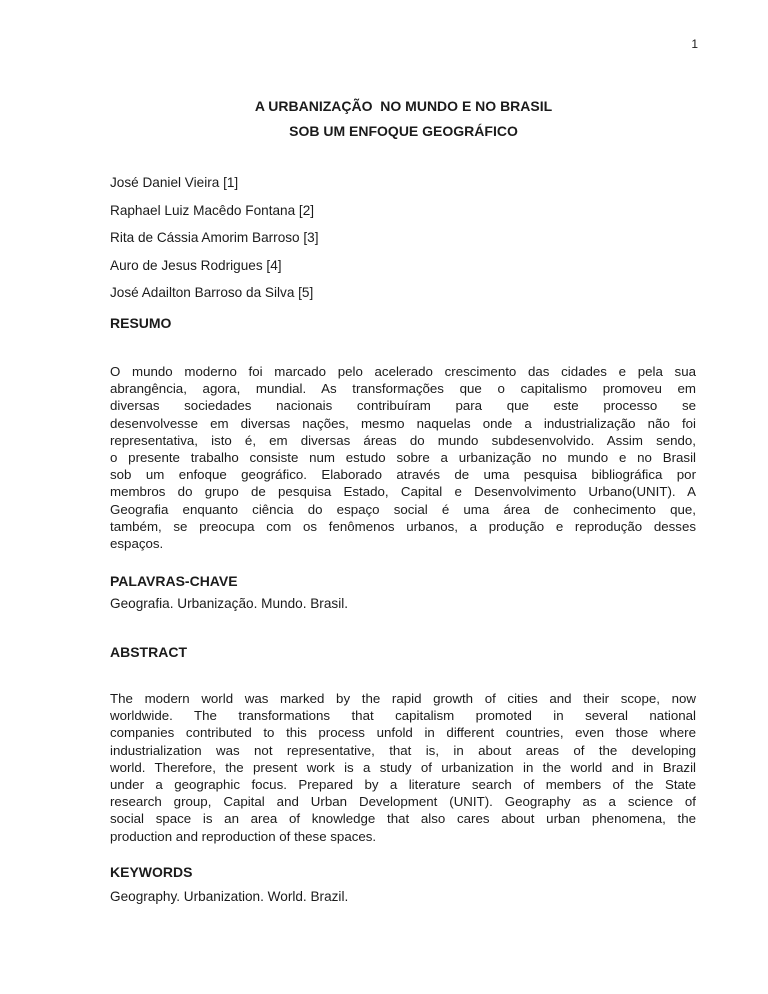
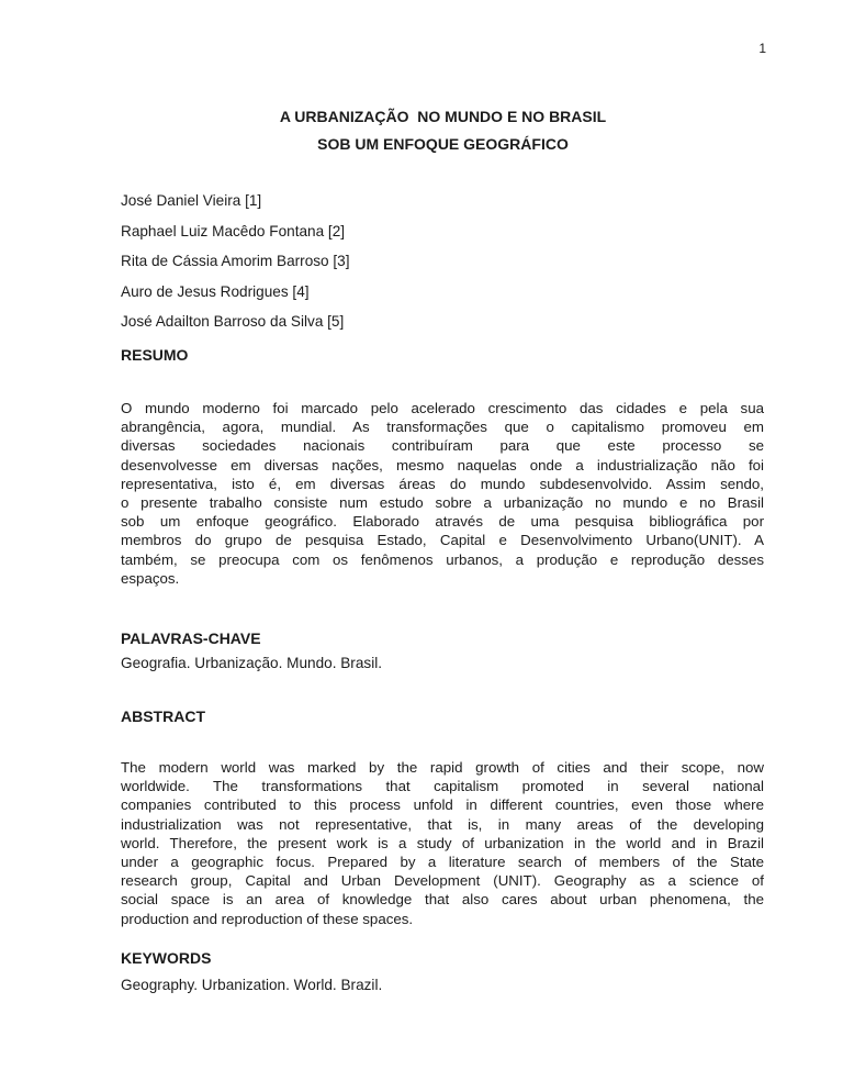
  1
  A URBANIZAÇÃO NO MUNDO E NO BRASIL
  SOB UM ENFOQUE GEOGRÁFICO
  José Daniel Vieira [1]
  Raphael Luiz Macêdo Fontana [2]
  Rita de Cássia Amorim Barroso [3]
  Auro de Jesus Rodrigues [4]
  José Adailton Barroso da Silva [5]
  RESUMO
  O mundo moderno foi marcado pelo acelerado crescimento das cidades e pela sua
  abrangência, agora, mundial. As transformações que o capitalismo promoveu em
  diversas sociedades nacionais contribuíram para que este processo se
  desenvolvesse em diversas nações, mesmo naquelas onde a industrialização não foi
  representativa, isto é, em diversas áreas do mundo subdesenvolvido. Assim sendo,
  o presente trabalho consiste num estudo sobre a urbanização no mundo e no Brasil
  sob um enfoque geográfico. Elaborado através de uma pesquisa bibliográfica por
  membros do grupo de pesquisa Estado, Capital e Desenvolvimento Urbano(UNIT). A
- Geografia enquanto ciência do espaço social é uma área de conhecimento que,
  também, se preocupa com os fenômenos urbanos, a produção e reprodução desses
  espaços.
  PALAVRAS-CHAVE
  Geografia. Urbanização. Mundo. Brasil.
  ABSTRACT
  The modern world was marked by the rapid growth of cities and their scope, now
  worldwide. The transformations that capitalism promoted in several national
  companies contributed to this process unfold in different countries, even those where
- industrialization was not representative, that is, in about areas of the developing
+ industrialization was not representative, that is, in many areas of the developing
  world. Therefore, the present work is a study of urbanization in the world and in Brazil
  under a geographic focus. Prepared by a literature search of members of the State
  research group, Capital and Urban Development (UNIT). Geography as a science of
  social space is an area of knowledge that also cares about urban phenomena, the
  production and reproduction of these spaces.
  KEYWORDS
  Geography. Urbanization. World. Brazil.
